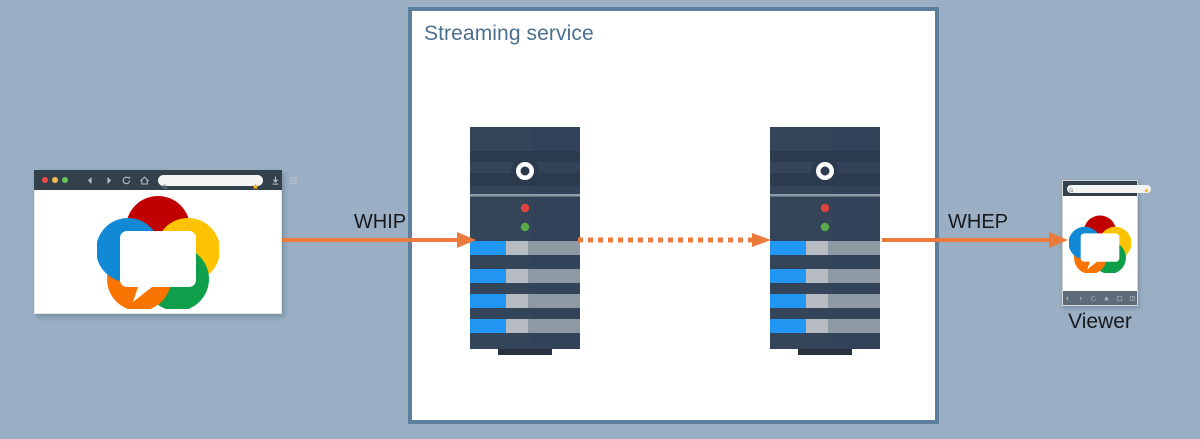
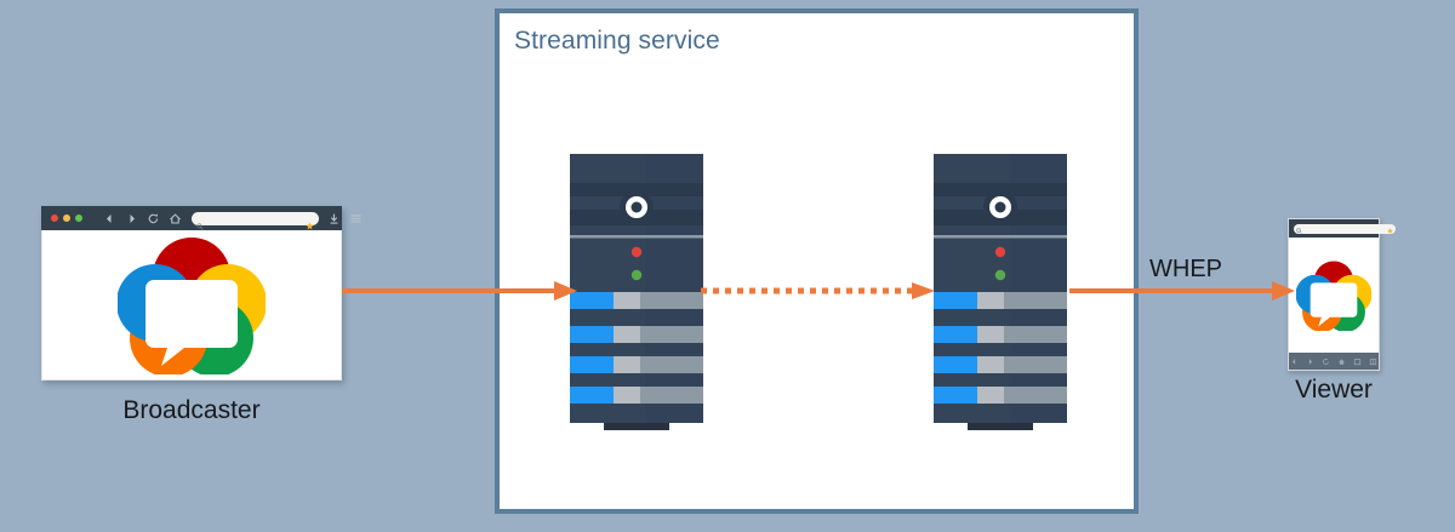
  Streaming service
+ Broadcaster
  Viewer
- WHIP
  WHEP
